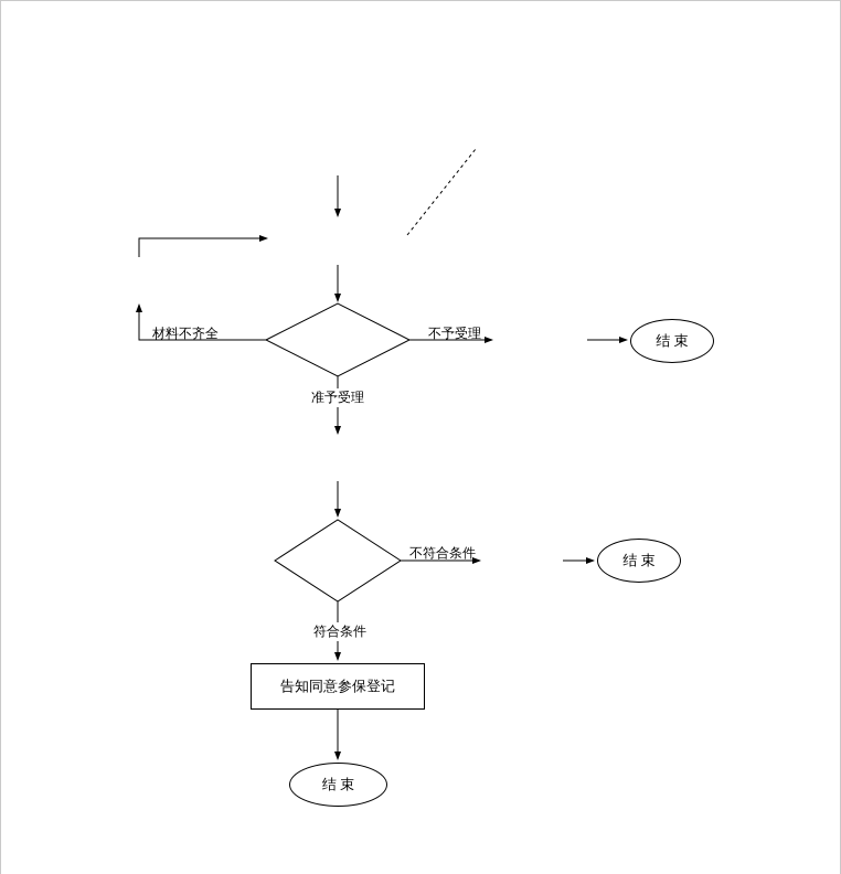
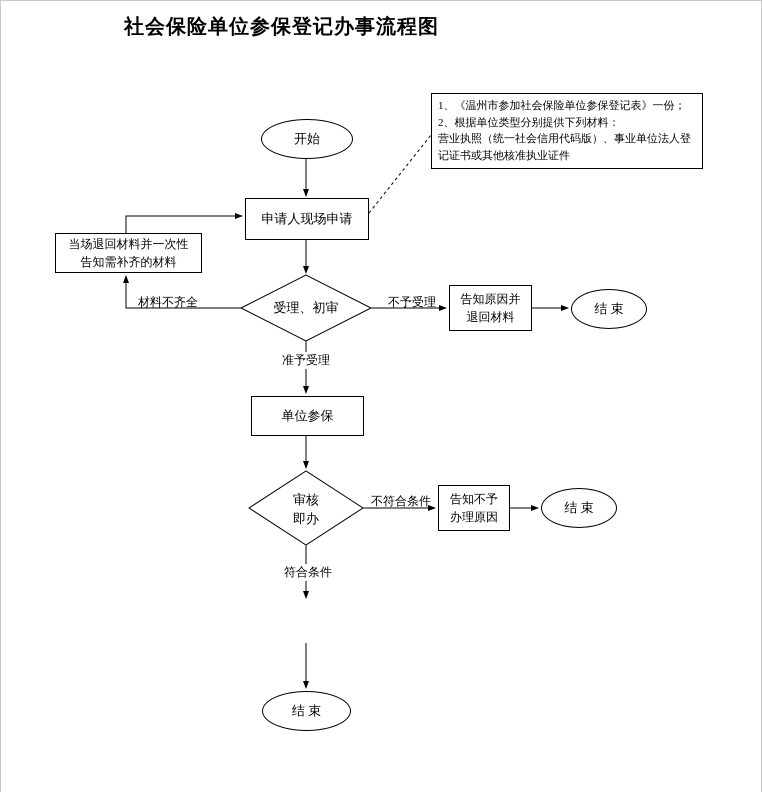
+ 社会保险单位参保登记办事流程图
+ 开始
+ 申请人现场申请
+ 1、《温州市参加社会保险单位参保登记表》一份；
+ 2、根据单位类型分别提供下列材料：
+ 营业执照（统一社会信用代码版）、事业单位法人登
+ 记证书或其他核准执业证件
+ 当场退回材料并一次性
+ 告知需补齐的材料
+ 受理、初审
+ 告知原因并
+ 退回材料
  结 束
+ 单位参保
+ 审核
+ 即办
+ 告知不予
+ 办理原因
  结 束
- 告知同意参保登记
  结 束
  材料不齐全
  不予受理
  准予受理
  不符合条件
  符合条件
